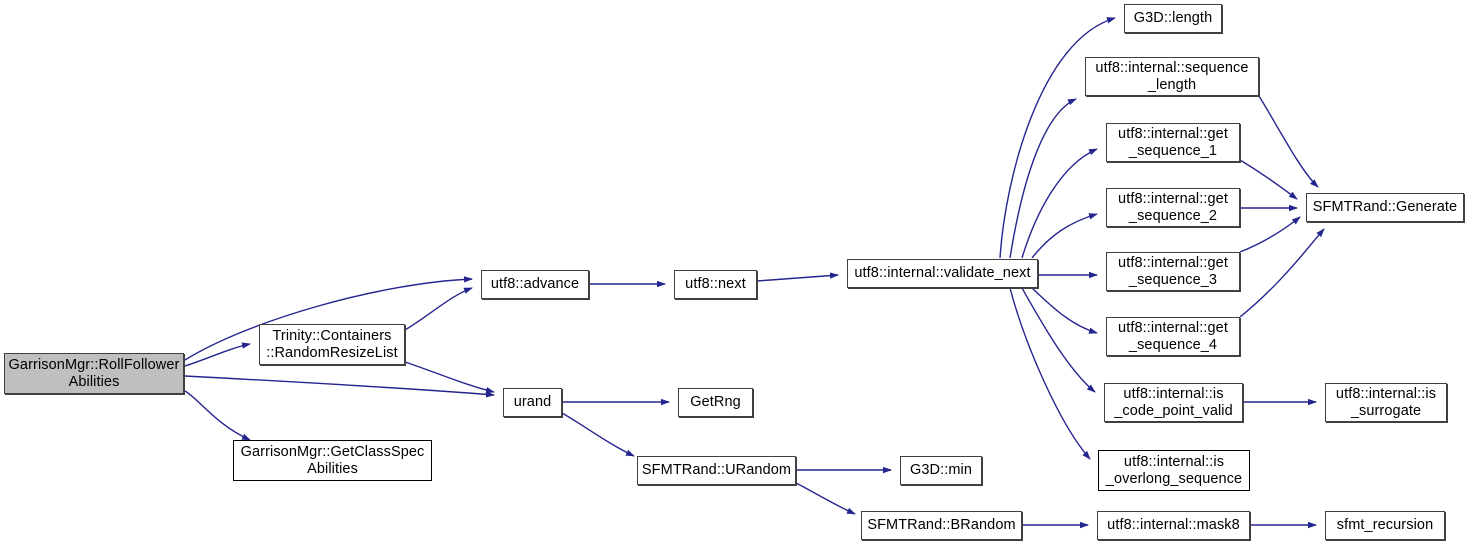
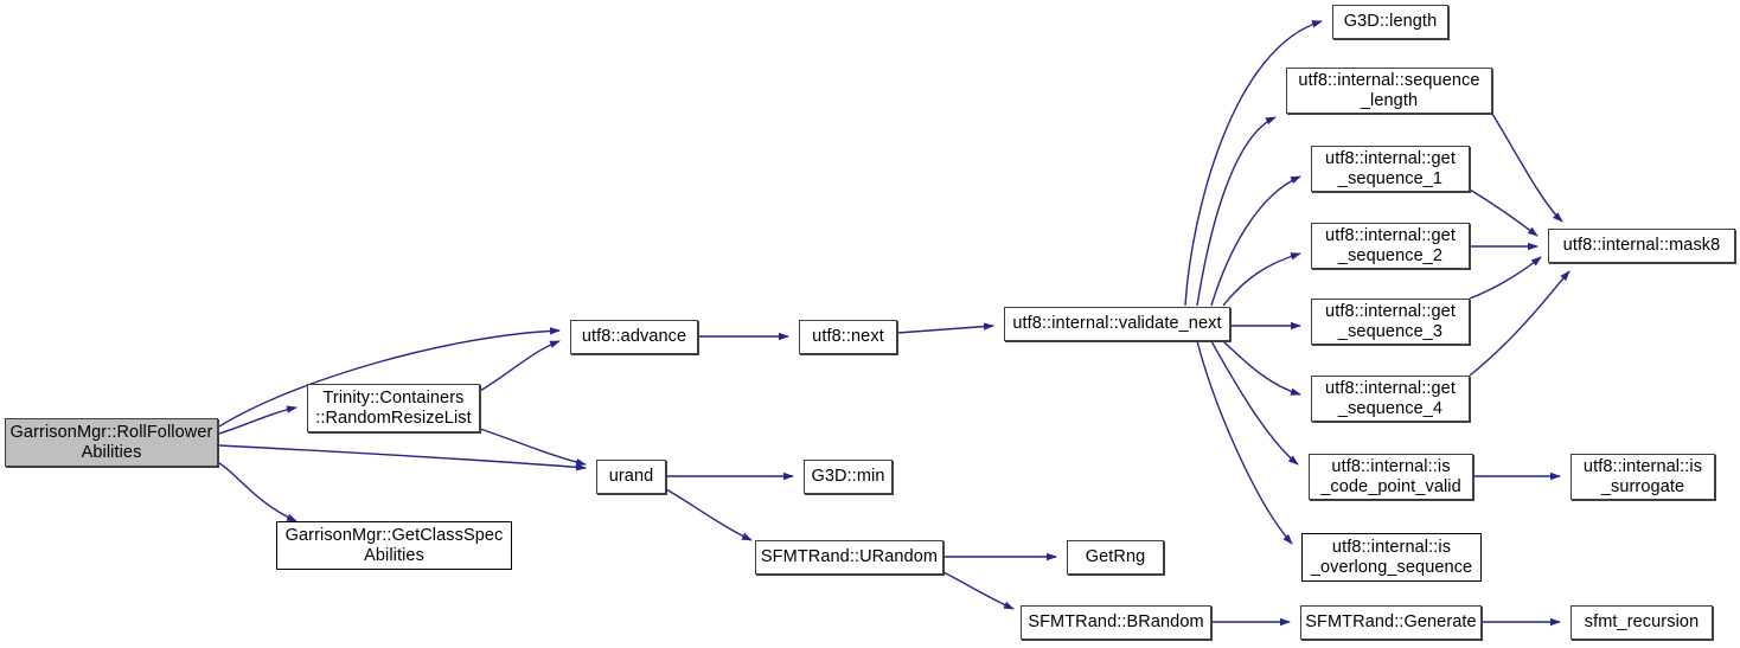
  GarrisonMgr::RollFollower
  Abilities
  Trinity::Containers
  ::RandomResizeList
  GarrisonMgr::GetClassSpec
  Abilities
  utf8::advance
  utf8::next
  utf8::internal::validate_next
  G3D::length
  utf8::internal::sequence
  _length
  utf8::internal::get
  _sequence_1
  utf8::internal::get
  _sequence_2
  utf8::internal::get
  _sequence_3
  utf8::internal::get
  _sequence_4
- SFMTRand::Generate
+ utf8::internal::mask8
  utf8::internal::is
  _code_point_valid
  utf8::internal::is
  _surrogate
  utf8::internal::is
  _overlong_sequence
  urand
- GetRng
+ G3D::min
  SFMTRand::URandom
- G3D::min
+ GetRng
  SFMTRand::BRandom
- utf8::internal::mask8
+ SFMTRand::Generate
  sfmt_recursion
